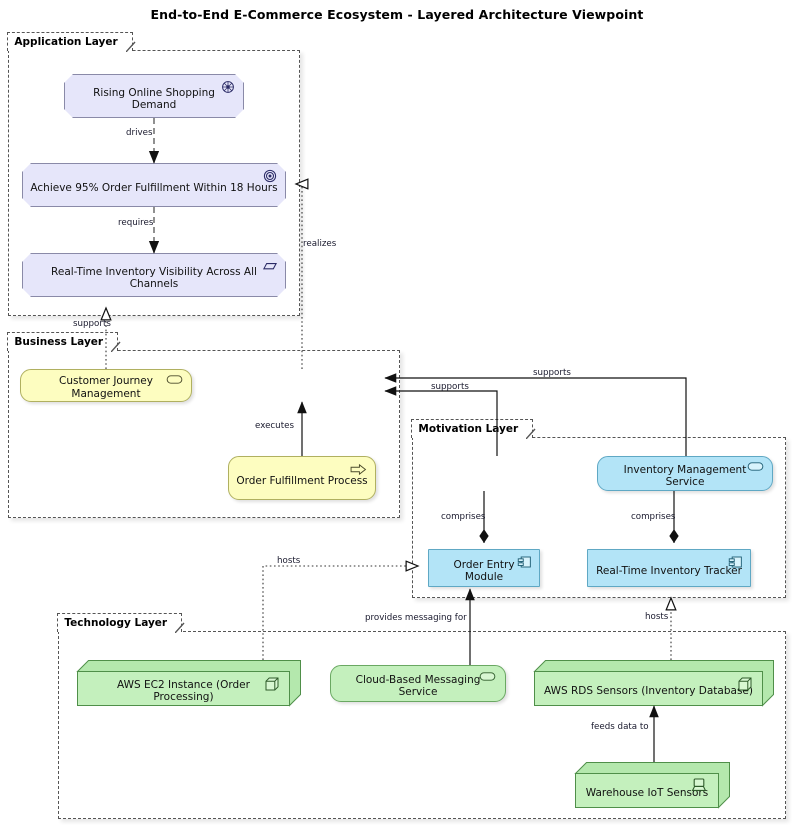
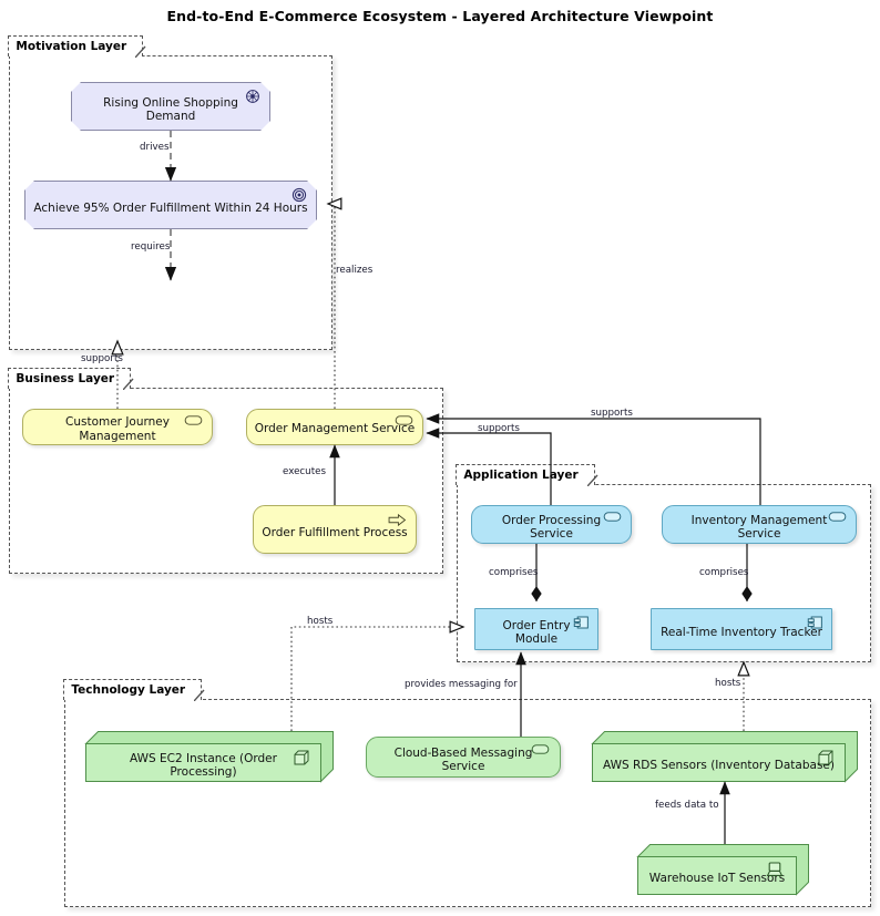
  End-to-End E-Commerce Ecosystem - Layered Architecture Viewpoint
- Application Layer
+ Motivation Layer
  Business Layer
- Motivation Layer
+ Application Layer
  Technology Layer
  drives
  requires
  realizes
  supports
  executes
  supports
  supports
  comprises
  comprises
  hosts
  hosts
  provides messaging for
  feeds data to
  Rising Online Shopping Demand
- Achieve 95% Order Fulfillment Within 18 Hours
+ Achieve 95% Order Fulfillment Within 24 Hours
- Real-Time Inventory Visibility Across All Channels
  Customer Journey Management
+ Order Management Service
  Order Fulfillment Process
+ Order Processing Service
  Inventory Management Service
  Order Entry Module
  Real-Time Inventory Tracker
  AWS EC2 Instance (Order Processing)
  Cloud-Based Messaging Service
  AWS RDS Sensors (Inventory Database)
  Warehouse IoT Sensors
